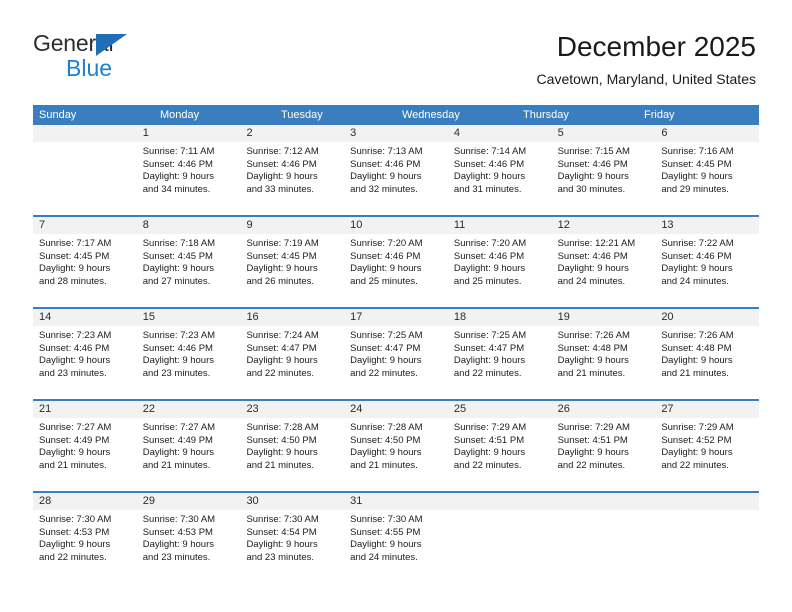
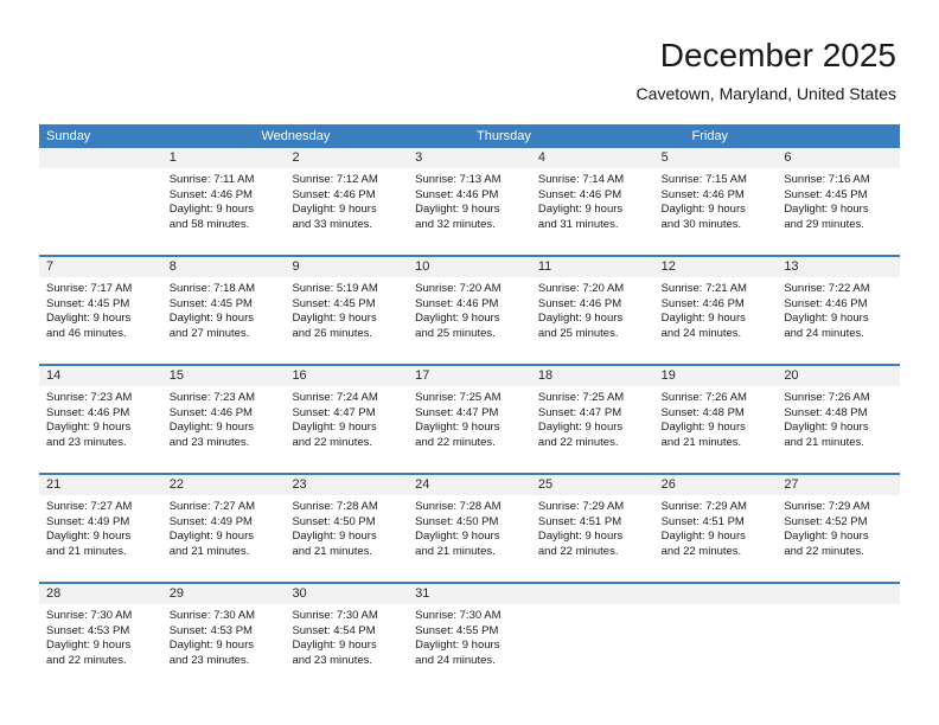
- General
- Blue
  December 2025
  Cavetown, Maryland, United States
  Sunday
- Monday
- Tuesday
  Wednesday
  Thursday
  Friday
  1
  Sunrise: 7:11 AM
  Sunset: 4:46 PM
  Daylight: 9 hours
- and 34 minutes.
+ and 58 minutes.
  2
  Sunrise: 7:12 AM
  Sunset: 4:46 PM
  Daylight: 9 hours
  and 33 minutes.
  3
  Sunrise: 7:13 AM
  Sunset: 4:46 PM
  Daylight: 9 hours
  and 32 minutes.
  4
  Sunrise: 7:14 AM
  Sunset: 4:46 PM
  Daylight: 9 hours
  and 31 minutes.
  5
  Sunrise: 7:15 AM
  Sunset: 4:46 PM
  Daylight: 9 hours
  and 30 minutes.
  6
  Sunrise: 7:16 AM
  Sunset: 4:45 PM
  Daylight: 9 hours
  and 29 minutes.
  7
  Sunrise: 7:17 AM
  Sunset: 4:45 PM
  Daylight: 9 hours
- and 28 minutes.
+ and 46 minutes.
  8
  Sunrise: 7:18 AM
  Sunset: 4:45 PM
  Daylight: 9 hours
  and 27 minutes.
  9
- Sunrise: 7:19 AM
+ Sunrise: 5:19 AM
  Sunset: 4:45 PM
  Daylight: 9 hours
  and 26 minutes.
  10
  Sunrise: 7:20 AM
  Sunset: 4:46 PM
  Daylight: 9 hours
  and 25 minutes.
  11
  Sunrise: 7:20 AM
  Sunset: 4:46 PM
  Daylight: 9 hours
  and 25 minutes.
  12
- Sunrise: 12:21 AM
+ Sunrise: 7:21 AM
  Sunset: 4:46 PM
  Daylight: 9 hours
  and 24 minutes.
  13
  Sunrise: 7:22 AM
  Sunset: 4:46 PM
  Daylight: 9 hours
  and 24 minutes.
  14
  Sunrise: 7:23 AM
  Sunset: 4:46 PM
  Daylight: 9 hours
  and 23 minutes.
  15
  Sunrise: 7:23 AM
  Sunset: 4:46 PM
  Daylight: 9 hours
  and 23 minutes.
  16
  Sunrise: 7:24 AM
  Sunset: 4:47 PM
  Daylight: 9 hours
  and 22 minutes.
  17
  Sunrise: 7:25 AM
  Sunset: 4:47 PM
  Daylight: 9 hours
  and 22 minutes.
  18
  Sunrise: 7:25 AM
  Sunset: 4:47 PM
  Daylight: 9 hours
  and 22 minutes.
  19
  Sunrise: 7:26 AM
  Sunset: 4:48 PM
  Daylight: 9 hours
  and 21 minutes.
  20
  Sunrise: 7:26 AM
  Sunset: 4:48 PM
  Daylight: 9 hours
  and 21 minutes.
  21
  Sunrise: 7:27 AM
  Sunset: 4:49 PM
  Daylight: 9 hours
  and 21 minutes.
  22
  Sunrise: 7:27 AM
  Sunset: 4:49 PM
  Daylight: 9 hours
  and 21 minutes.
  23
  Sunrise: 7:28 AM
  Sunset: 4:50 PM
  Daylight: 9 hours
  and 21 minutes.
  24
  Sunrise: 7:28 AM
  Sunset: 4:50 PM
  Daylight: 9 hours
  and 21 minutes.
  25
  Sunrise: 7:29 AM
  Sunset: 4:51 PM
  Daylight: 9 hours
  and 22 minutes.
  26
  Sunrise: 7:29 AM
  Sunset: 4:51 PM
  Daylight: 9 hours
  and 22 minutes.
  27
  Sunrise: 7:29 AM
  Sunset: 4:52 PM
  Daylight: 9 hours
  and 22 minutes.
  28
  Sunrise: 7:30 AM
  Sunset: 4:53 PM
  Daylight: 9 hours
  and 22 minutes.
  29
  Sunrise: 7:30 AM
  Sunset: 4:53 PM
  Daylight: 9 hours
  and 23 minutes.
  30
  Sunrise: 7:30 AM
  Sunset: 4:54 PM
  Daylight: 9 hours
  and 23 minutes.
  31
  Sunrise: 7:30 AM
  Sunset: 4:55 PM
  Daylight: 9 hours
  and 24 minutes.
